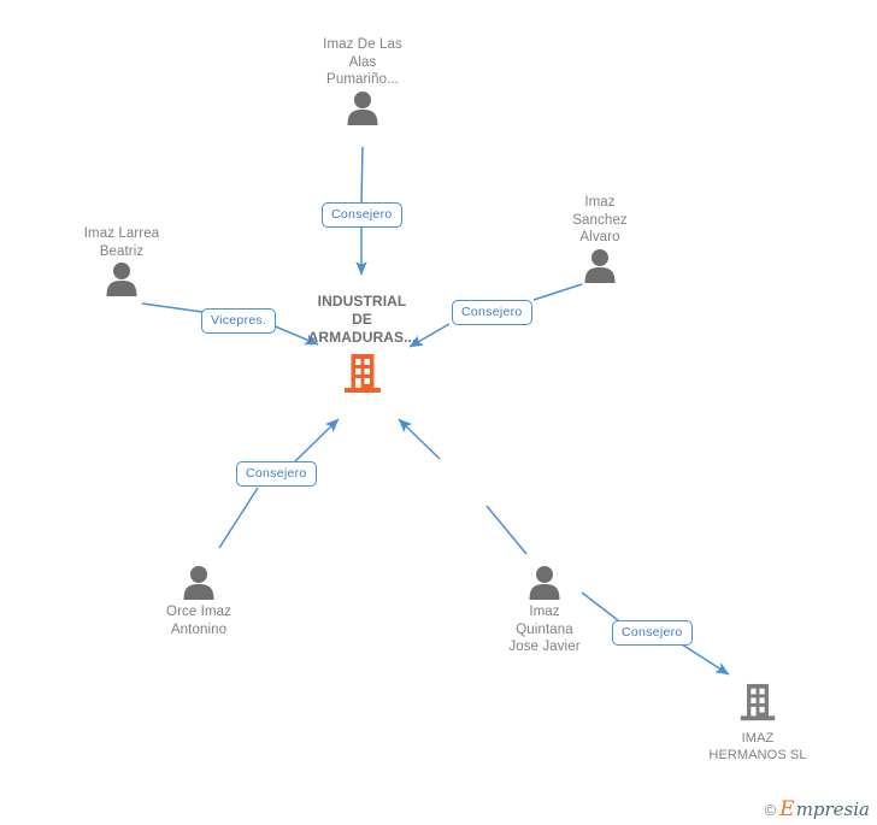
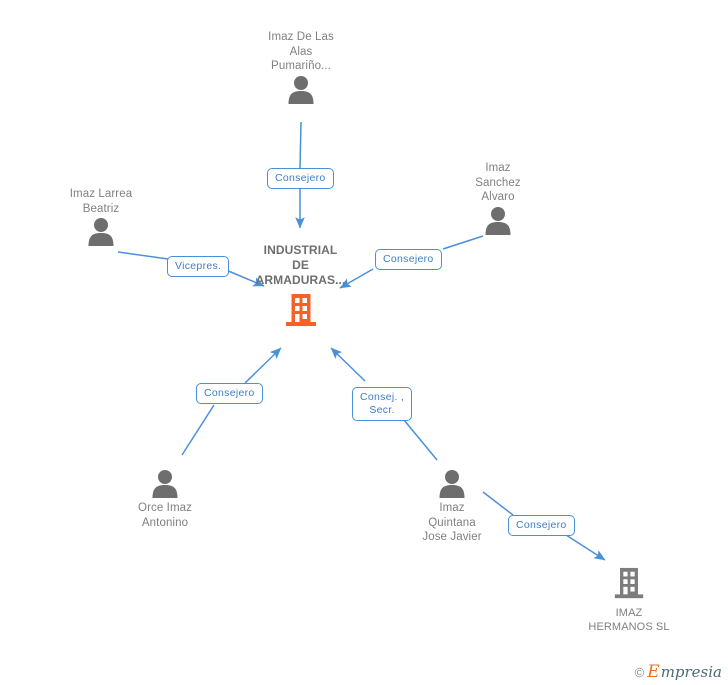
  Imaz De Las
  Alas
  Pumariño...
  Imaz Larrea
  Beatriz
  Imaz
  Sanchez
  Alvaro
  INDUSTRIAL
  DE
  ARMADURAS...
  Orce Imaz
  Antonino
  Imaz
  Quintana
  Jose Javier
  IMAZ
  HERMANOS SL
  Consejero
  Vicepres.
  Consejero
  Consejero
+ Consej. ,
+ Secr.
  Consejero
  ©
  E
  mpresia
